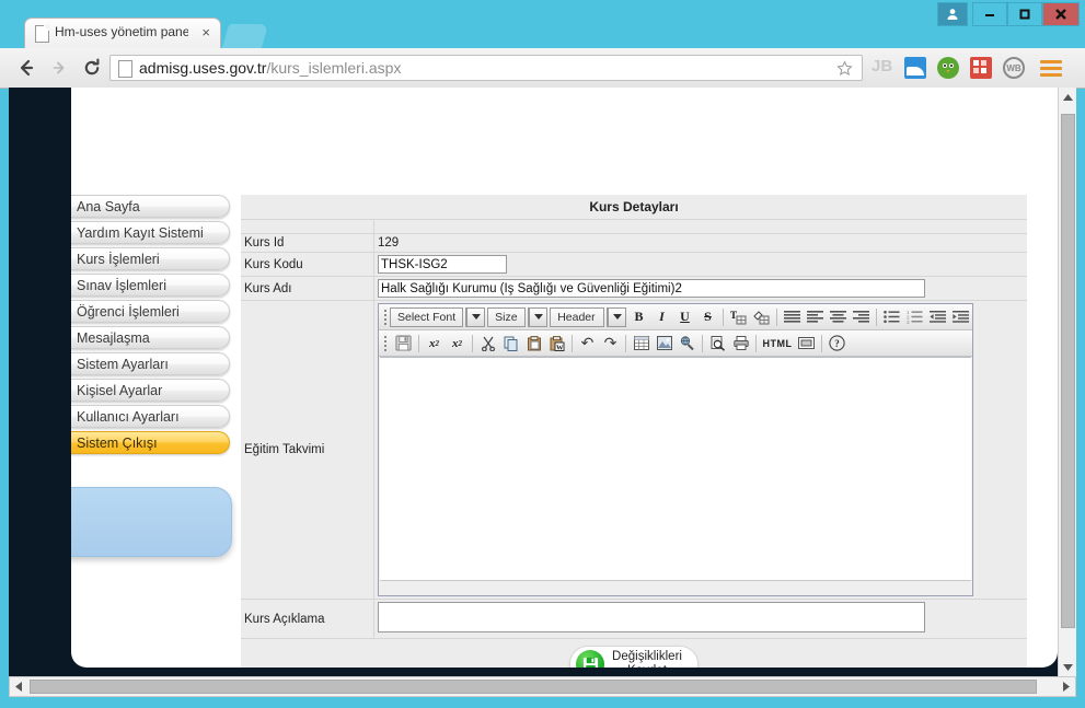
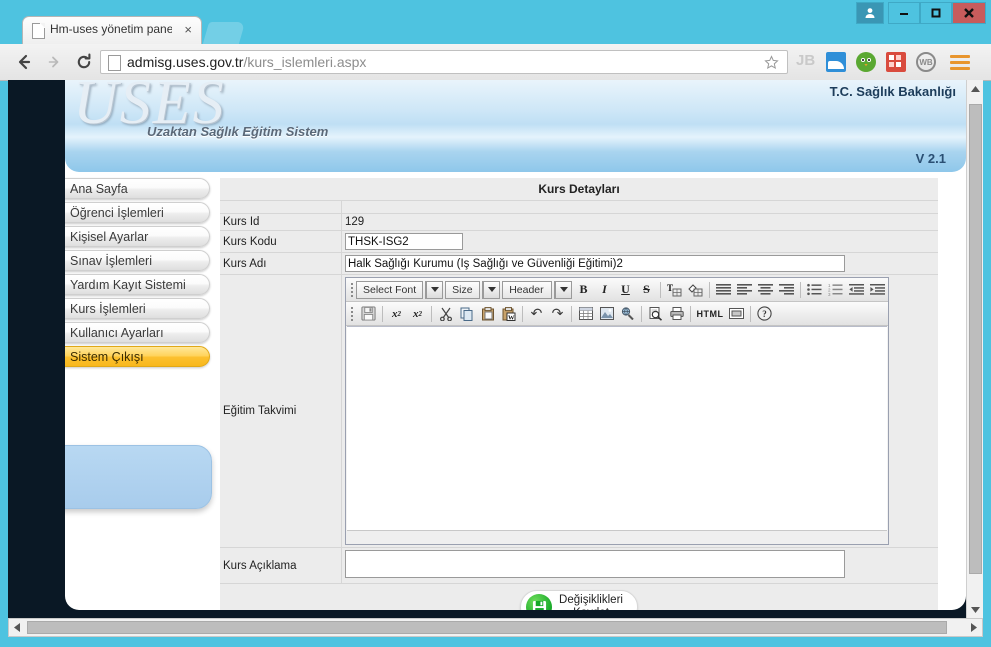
  Hm-uses yönetim pane
  ×
  admisg.uses.gov.tr/kurs_islemleri.aspx
  JB
  WB
+ USES
+ Uzaktan Sağlık Eğitim Sistem
+ T.C. Sağlık Bakanlığı
+ V 2.1
  Ana Sayfa
- Yardım Kayıt Sistemi
+ Öğrenci İşlemleri
- Kurs İşlemleri
+ Kişisel Ayarlar
  Sınav İşlemleri
- Öğrenci İşlemleri
+ Yardım Kayıt Sistemi
- Mesajlaşma
- Sistem Ayarları
- Kişisel Ayarlar
+ Kurs İşlemleri
  Kullanıcı Ayarları
  Sistem Çıkışı
  Kurs Detayları
  Kurs Id	129
  Kurs Kodu	THSK-ISG2
  Kurs Adı	Halk Sağlığı Kurumu (İş Sağlığı ve Güvenliği Eğitimi)2
  Eğitim Takvimi	Select Font Size Header B I U S T x2 x2 ↶ ↷ HTML ?
  Kurs Açıklama
  Değişiklikleri
